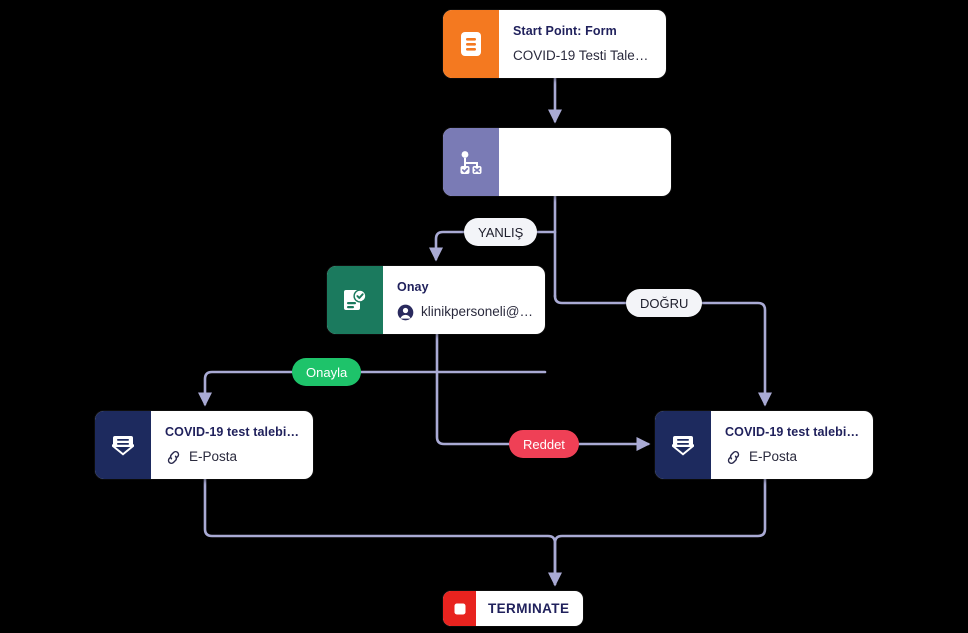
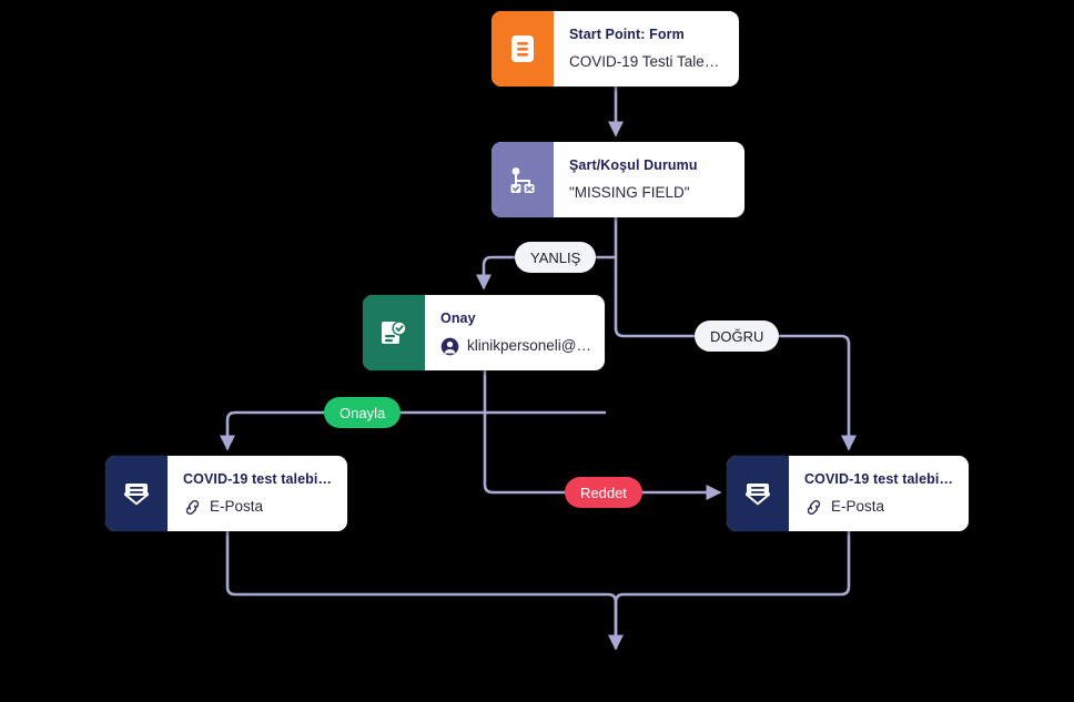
  Start Point: Form
  COVID-19 Testi Talep F
+ Şart/Koşul Durumu
+ "MISSING FIELD"
  Onay
  klinikpersoneli@ex
  COVID-19 test talebiniz
  E-Posta
  COVID-19 test talebiniz
  E-Posta
- TERMINATE
  YANLIŞ
  DOĞRU
  Onayla
  Reddet
